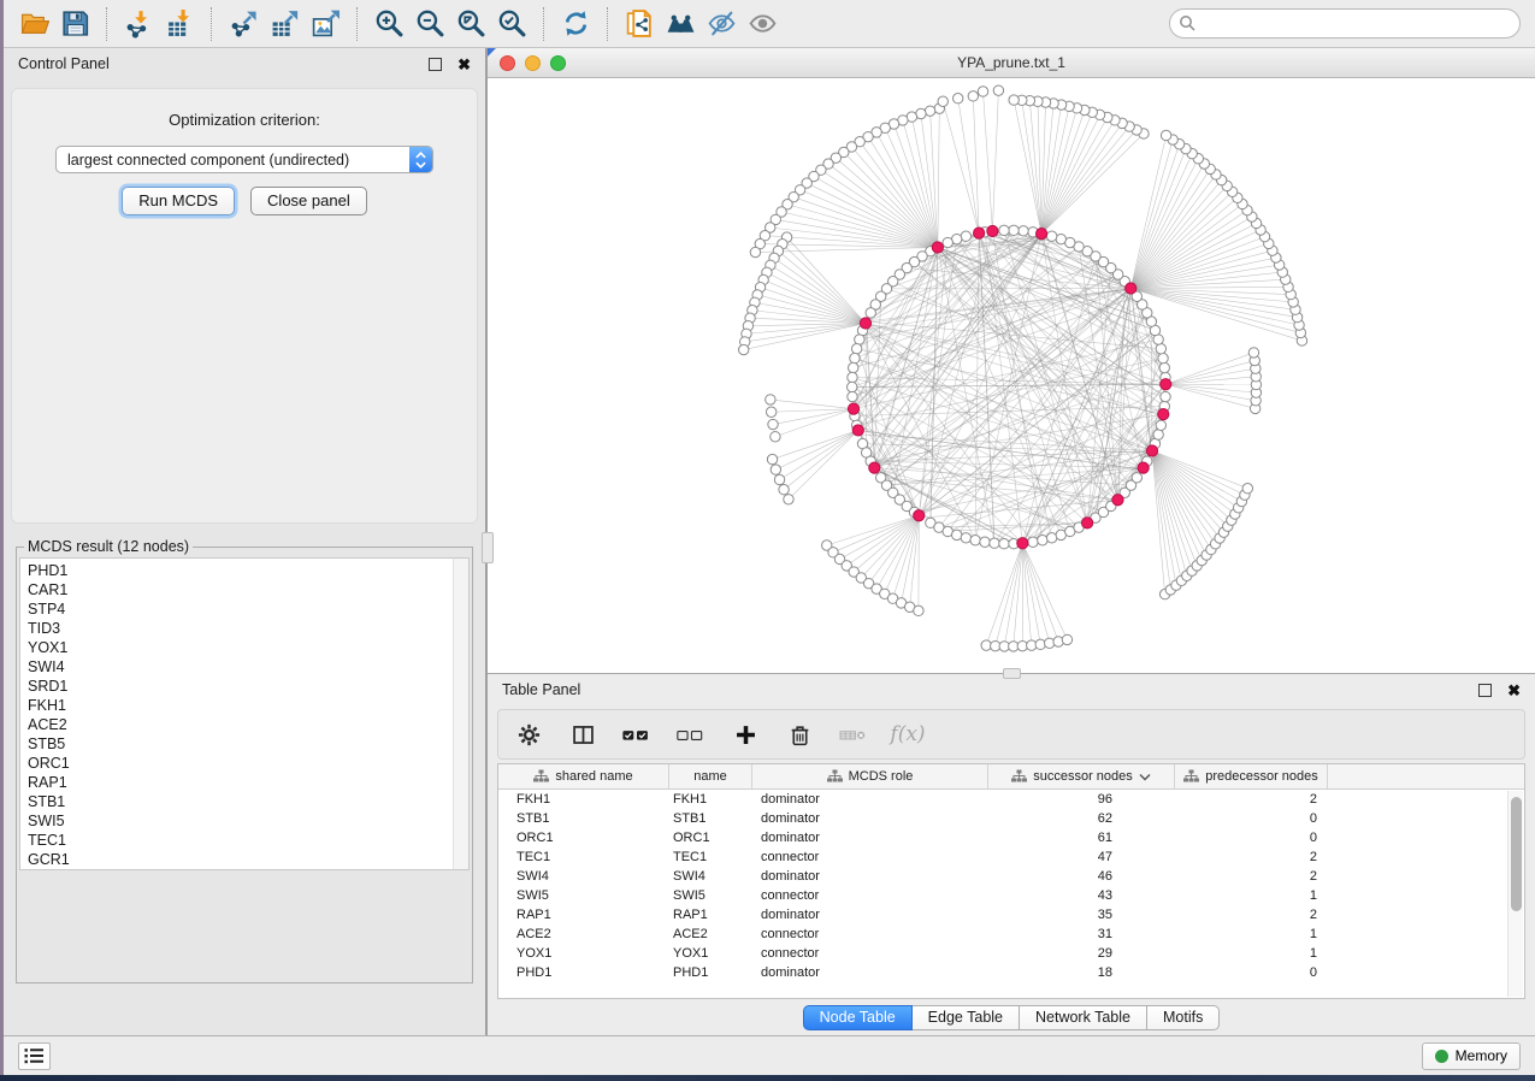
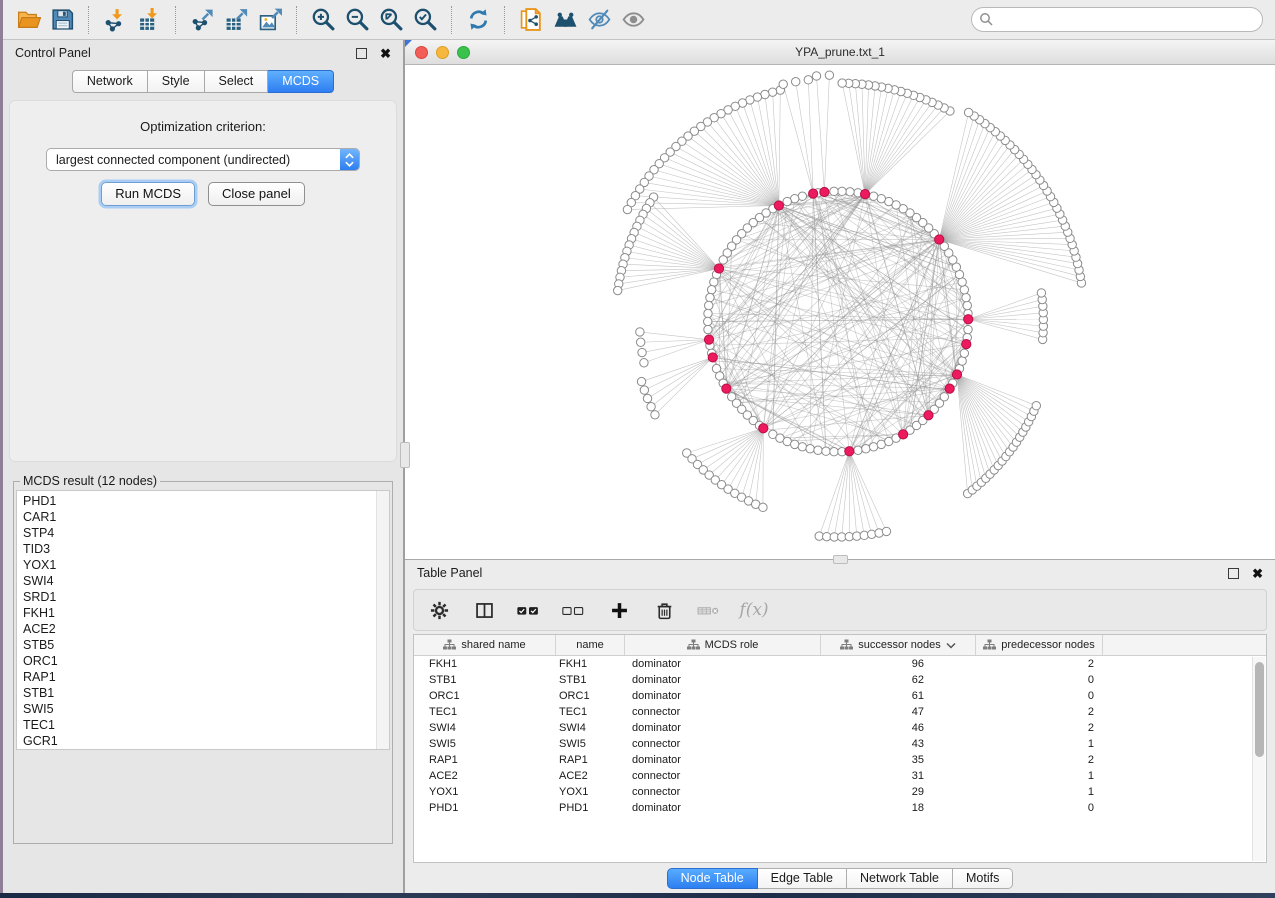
  Control Panel
  ✖
+ Network
+ Style
+ Select
+ MCDS
  Optimization criterion:
  largest connected component (undirected)
  Run MCDS
  Close panel
  MCDS result (12 nodes)
  PHD1
  CAR1
  STP4
  TID3
  YOX1
  SWI4
  SRD1
  FKH1
  ACE2
  STB5
  ORC1
  RAP1
  STB1
  SWI5
  TEC1
  GCR1
  YPA_prune.txt_1
  Table Panel
  ✖
  f(x)
  shared name
  name
  MCDS role
  successor nodes
  predecessor nodes
  FKH1
  FKH1
  dominator
  96
  2
  STB1
  STB1
  dominator
  62
  0
  ORC1
  ORC1
  dominator
  61
  0
  TEC1
  TEC1
  connector
  47
  2
  SWI4
  SWI4
  dominator
  46
  2
  SWI5
  SWI5
  connector
  43
  1
  RAP1
  RAP1
  dominator
  35
  2
  ACE2
  ACE2
  connector
  31
  1
  YOX1
  YOX1
  connector
  29
  1
  PHD1
  PHD1
  dominator
  18
  0
  Node Table
  Edge Table
  Network Table
  Motifs
- Memory
